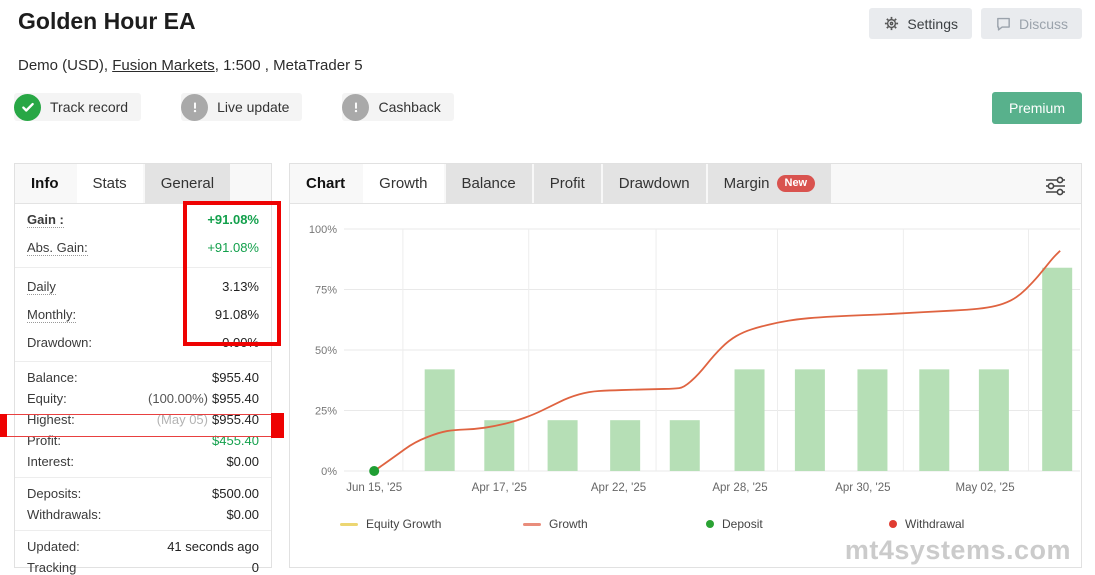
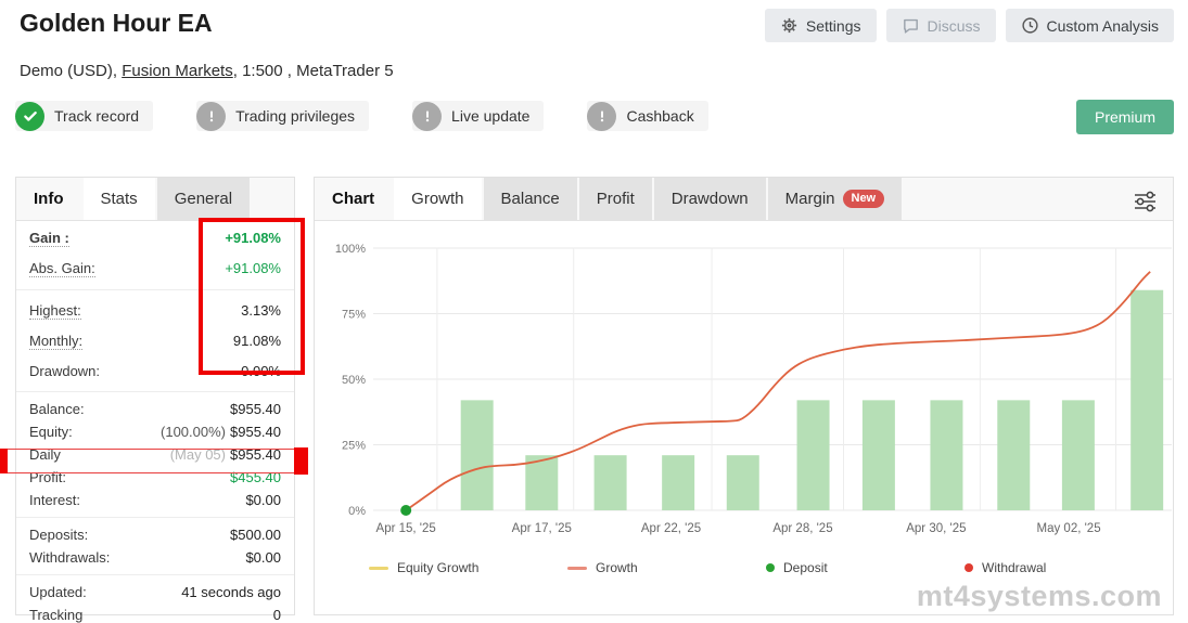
  Golden Hour EA
  Settings
  Discuss
+ Custom Analysis
  Demo (USD), Fusion Markets, 1:500 , MetaTrader 5
  Track record
+ Trading privileges
  Live update
  Cashback
  Premium
  Info
  Stats
  General
  Gain :
  +91.08%
  Abs. Gain:
  +91.08%
- Daily
+ Highest:
  3.13%
  Monthly:
  91.08%
  Drawdown:
  0.00%
  Balance:
  $955.40
  Equity:
  (100.00%) $955.40
- Highest:
+ Daily
  (May 05) $955.40
  Profit:
  $455.40
  Interest:
  $0.00
  Deposits:
  $500.00
  Withdrawals:
  $0.00
  Updated:
  41 seconds ago
  Tracking
  0
  Chart
  Growth
  Balance
  Profit
  Drawdown
  Margin
  New
  0%
  25%
  50%
  75%
  100%
- Jun 15, '25
+ Apr 15, '25
  Apr 17, '25
  Apr 22, '25
  Apr 28, '25
  Apr 30, '25
  May 02, '25
  Equity Growth
  Growth
  Deposit
  Withdrawal
  mt4systems.com
